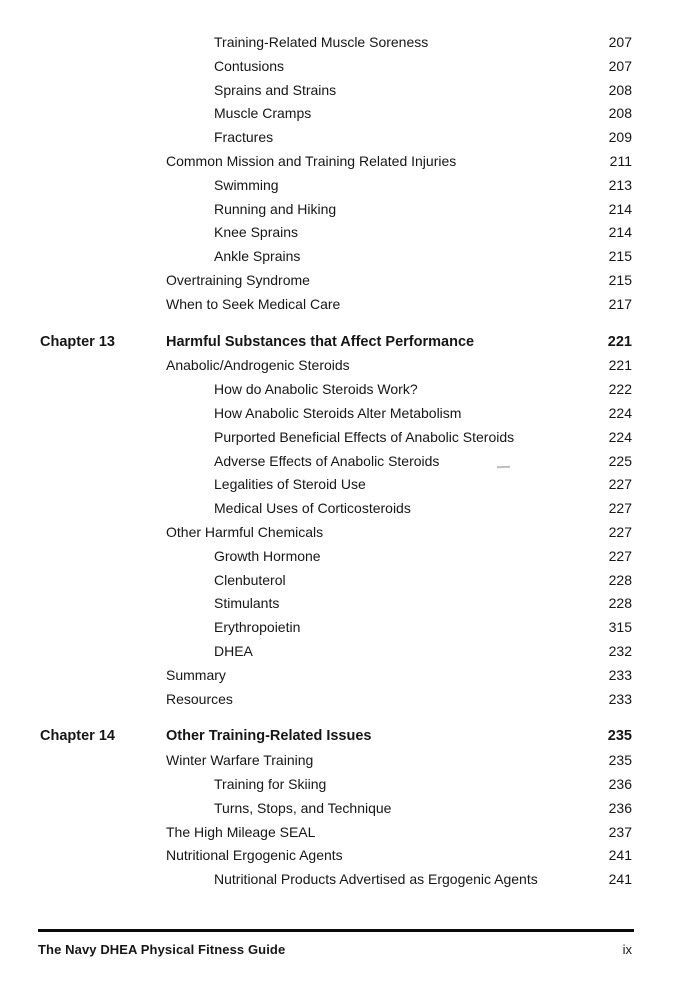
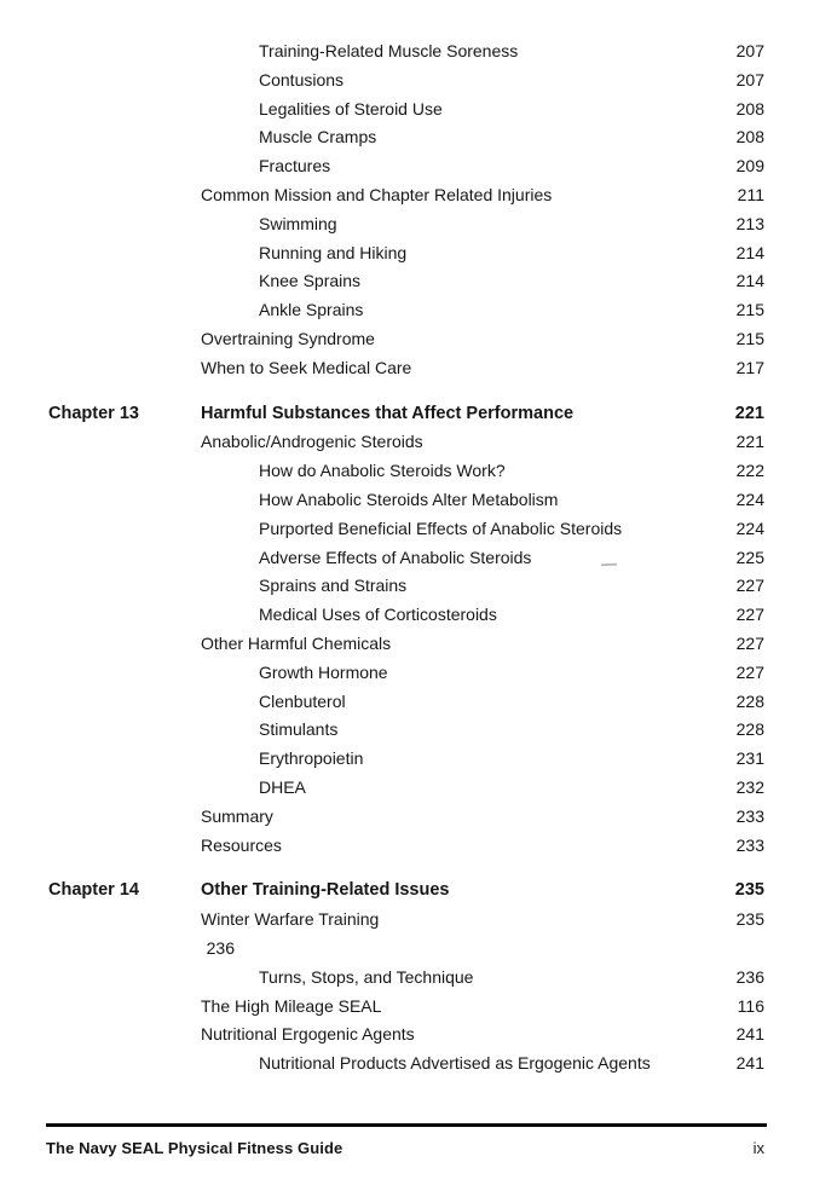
  Training-Related Muscle Soreness
  207
  Contusions
  207
- Sprains and Strains
+ Legalities of Steroid Use
  208
  Muscle Cramps
  208
  Fractures
  209
- Common Mission and Training Related Injuries
+ Common Mission and Chapter Related Injuries
  211
  Swimming
  213
  Running and Hiking
  214
  Knee Sprains
  214
  Ankle Sprains
  215
  Overtraining Syndrome
  215
  When to Seek Medical Care
  217
  Chapter 13
  Harmful Substances that Affect Performance
  221
  Anabolic/Androgenic Steroids
  221
  How do Anabolic Steroids Work?
  222
  How Anabolic Steroids Alter Metabolism
  224
  Purported Beneficial Effects of Anabolic Steroids
  224
  Adverse Effects of Anabolic Steroids
  225
- Legalities of Steroid Use
+ Sprains and Strains
  227
  Medical Uses of Corticosteroids
  227
  Other Harmful Chemicals
  227
  Growth Hormone
  227
  Clenbuterol
  228
  Stimulants
  228
  Erythropoietin
- 315
+ 231
  DHEA
  232
  Summary
  233
  Resources
  233
  Chapter 14
  Other Training-Related Issues
  235
  Winter Warfare Training
  235
- Training for Skiing
  236
  Turns, Stops, and Technique
  236
  The High Mileage SEAL
- 237
+ 116
  Nutritional Ergogenic Agents
  241
  Nutritional Products Advertised as Ergogenic Agents
  241
- The Navy DHEA Physical Fitness Guide
+ The Navy SEAL Physical Fitness Guide
  ix
